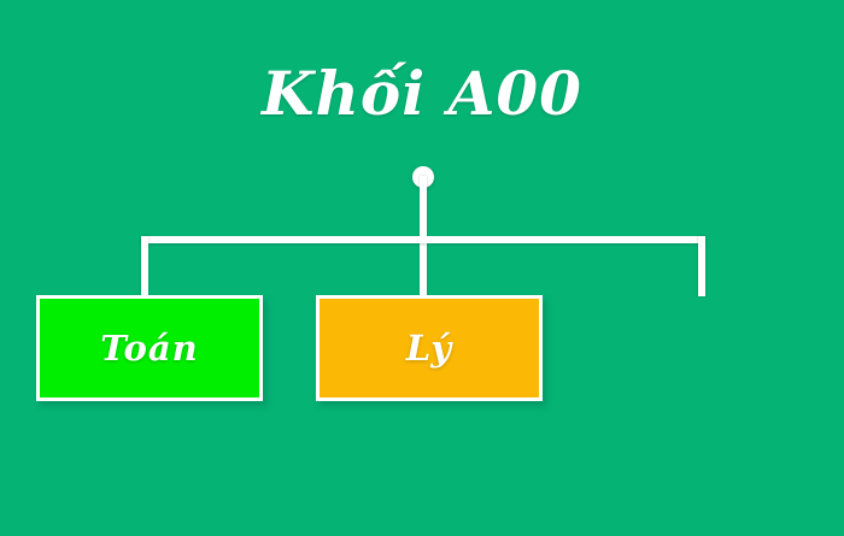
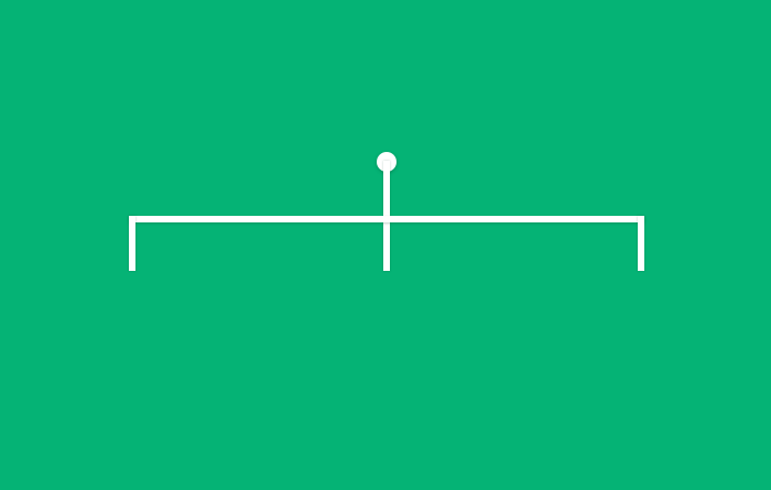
- Khối A00
- Toán
- Lý
